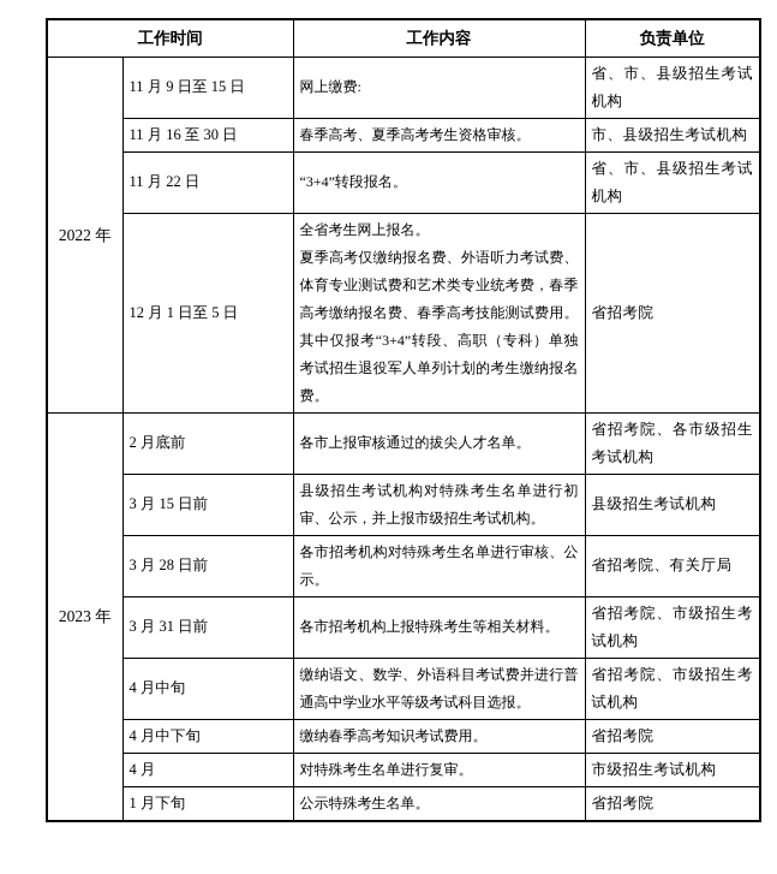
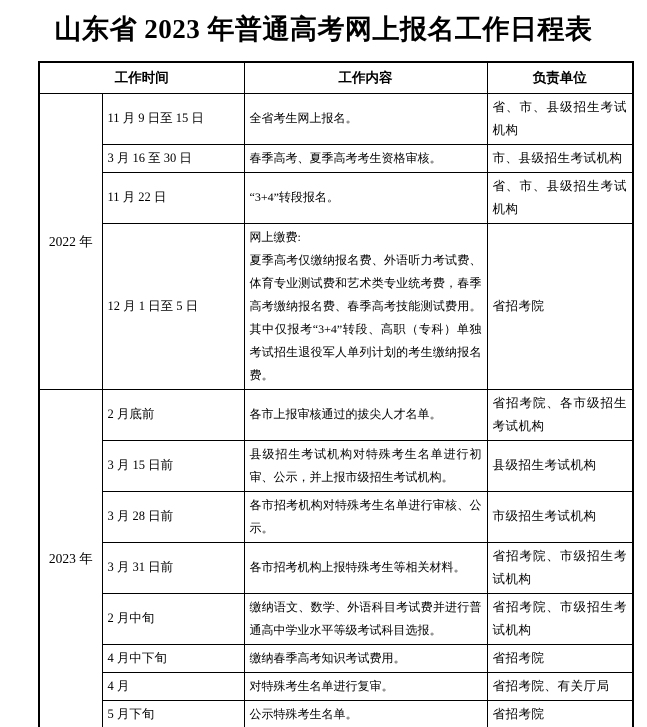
+ 山东省 2023 年普通高考网上报名工作日程表
  工作时间	工作内容	负责单位
- 2022 年	11 月 9 日至 15 日	网上缴费:	省、市、县级招生考试机构
+ 2022 年	11 月 9 日至 15 日	全省考生网上报名。	省、市、县级招生考试机构
- 11 月 16 至 30 日	春季高考、夏季高考考生资格审核。	市、县级招生考试机构
+ 3 月 16 至 30 日	春季高考、夏季高考考生资格审核。	市、县级招生考试机构
  11 月 22 日	“3+4”转段报名。	省、市、县级招生考试机构
- 12 月 1 日至 5 日	全省考生网上报名。夏季高考仅缴纳报名费、外语听力考试费、体育专业测试费和艺术类专业统考费，春季高考缴纳报名费、春季高考技能测试费用。其中仅报考“3+4”转段、高职（专科）单独考试招生退役军人单列计划的考生缴纳报名费。	省招考院
+ 12 月 1 日至 5 日	网上缴费:夏季高考仅缴纳报名费、外语听力考试费、体育专业测试费和艺术类专业统考费，春季高考缴纳报名费、春季高考技能测试费用。其中仅报考“3+4”转段、高职（专科）单独考试招生退役军人单列计划的考生缴纳报名费。	省招考院
  2023 年	2 月底前	各市上报审核通过的拔尖人才名单。	省招考院、各市级招生考试机构
  3 月 15 日前	县级招生考试机构对特殊考生名单进行初审、公示，并上报市级招生考试机构。	县级招生考试机构
- 3 月 28 日前	各市招考机构对特殊考生名单进行审核、公示。	省招考院、有关厅局
+ 3 月 28 日前	各市招考机构对特殊考生名单进行审核、公示。	市级招生考试机构
  3 月 31 日前	各市招考机构上报特殊考生等相关材料。	省招考院、市级招生考试机构
- 4 月中旬	缴纳语文、数学、外语科目考试费并进行普通高中学业水平等级考试科目选报。	省招考院、市级招生考试机构
+ 2 月中旬	缴纳语文、数学、外语科目考试费并进行普通高中学业水平等级考试科目选报。	省招考院、市级招生考试机构
  4 月中下旬	缴纳春季高考知识考试费用。	省招考院
- 4 月	对特殊考生名单进行复审。	市级招生考试机构
+ 4 月	对特殊考生名单进行复审。	省招考院、有关厅局
- 1 月下旬	公示特殊考生名单。	省招考院
+ 5 月下旬	公示特殊考生名单。	省招考院
